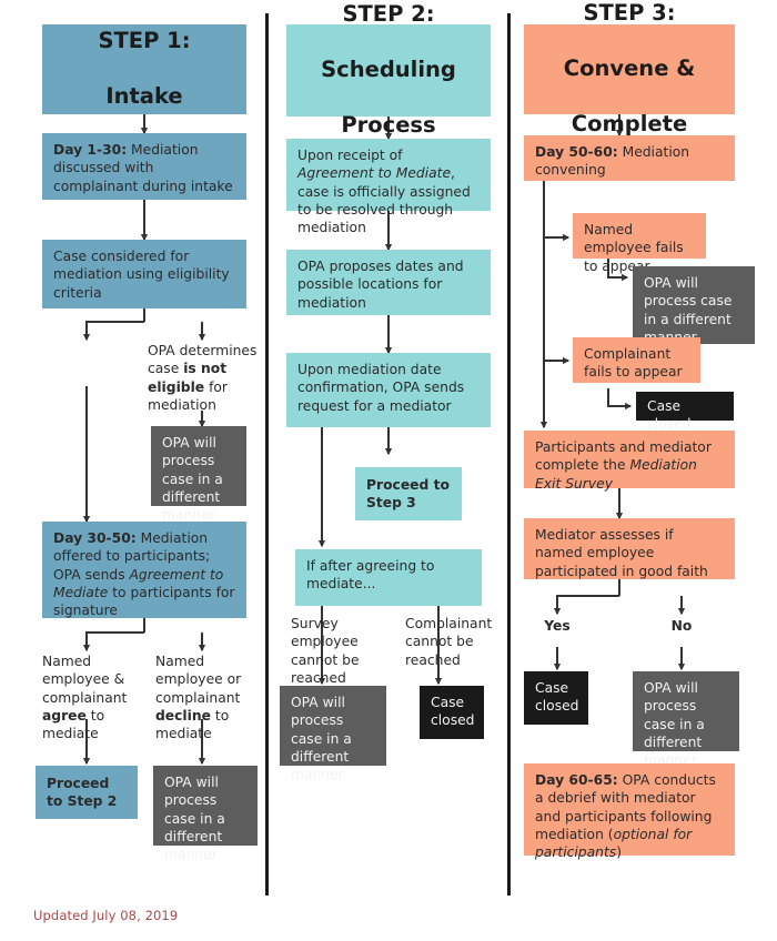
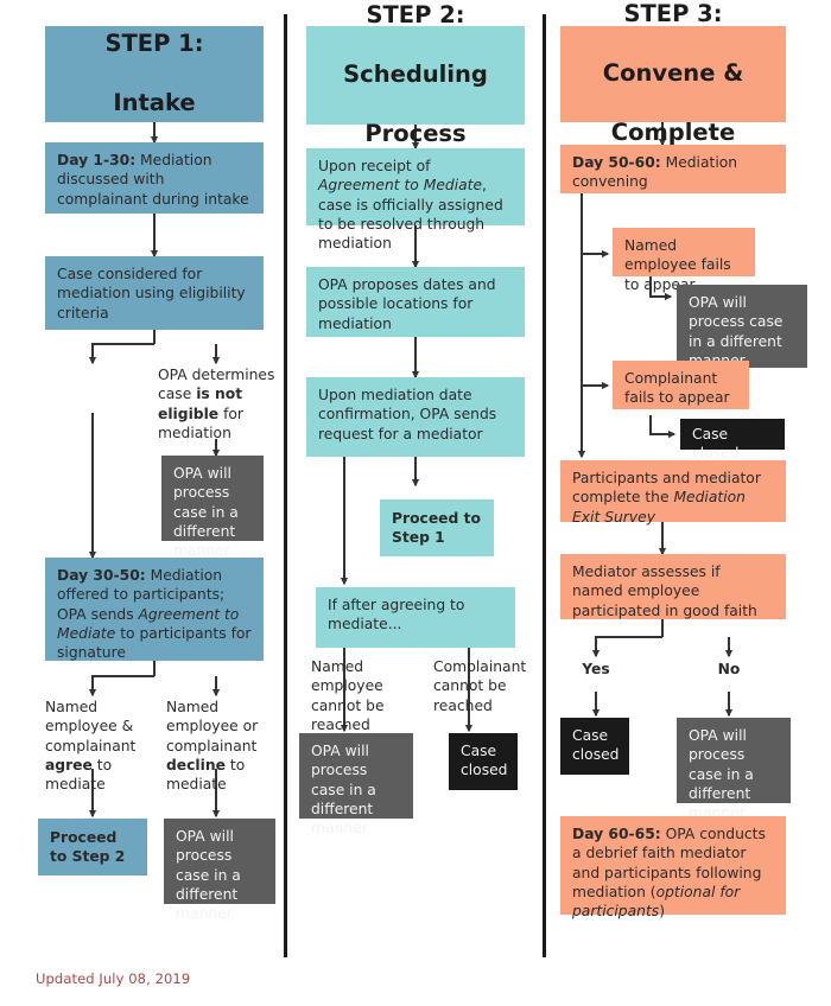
  STEP 1:
  Intake
  Day 1-30: Mediation discussed with complainant during intake
  Case considered for mediation using eligibility criteria
  OPA determines case is not eligible for mediation
  OPA will process case in a different manner
  Day 30-50: Mediation offered to participants; OPA sends Agreement to Mediate to participants for signature
  Named employee & complainant agree to mediate
  Named employee or complainant decline to mediate
  Proceed to Step 2
  OPA will process case in a different
  STEP 2:
  Scheduling
  Process
  Upon receipt of Agreement to Mediate, case is officially assigned to be resolved through mediation
  OPA proposes dates and possible locations for mediation
  Upon mediation date confirmation, OPA sends request for a mediator
- Proceed to Step 3
+ Proceed to Step 1
  If after agreeing to mediate...
- Survey employee cannot be reached
+ Named employee cannot be reached
  Complainant cannot be reached
  OPA will process case in a different
  Case closed
  STEP 3:
  Convene &
  Complete
  Day 50-60: Mediation convening
  Named employee fails to app
  OPA will process case in a different
  Complainant fails to appear
  Case closed
  Participants and mediator complete the Mediation Exit Survey
  Mediator assesses if named employee participated in good faith
  Yes
  No
  Case closed
  OPA will process case in a different manner
- Day 60-65: OPA conducts a debrief with mediator and participants following mediation (optional for participants)
+ Day 60-65: OPA conducts a debrief faith mediator and participants following mediation (optional for participants)
  Updated July 08, 2019
